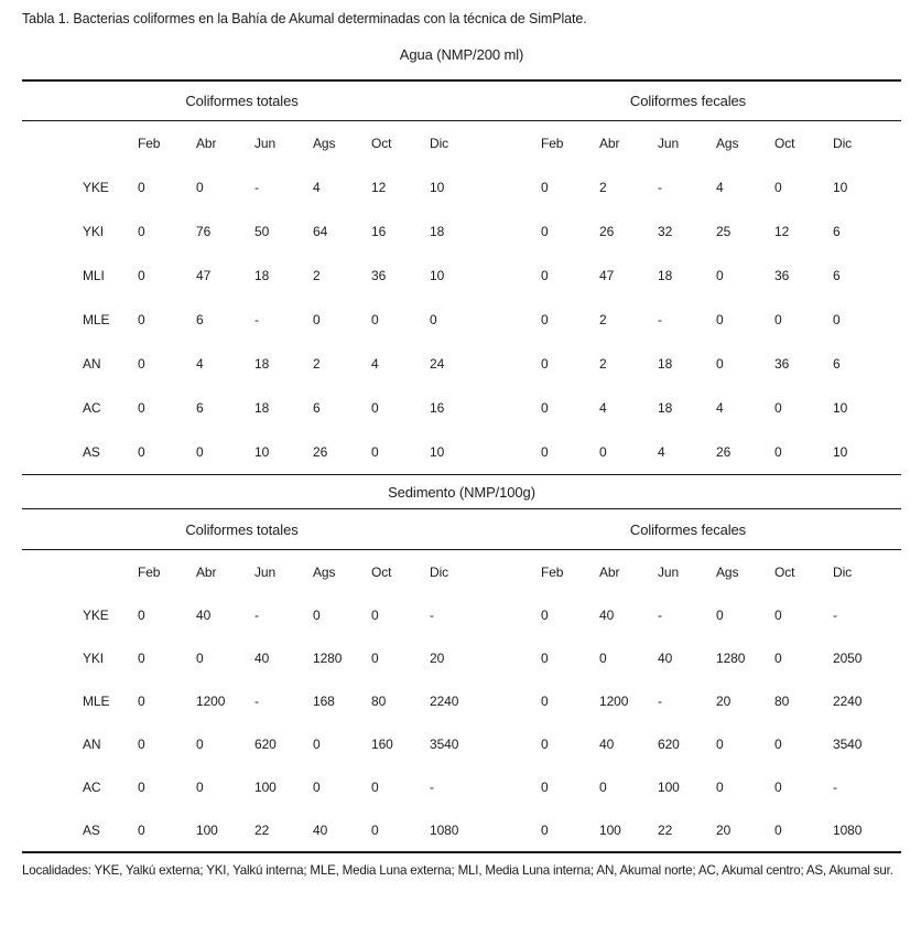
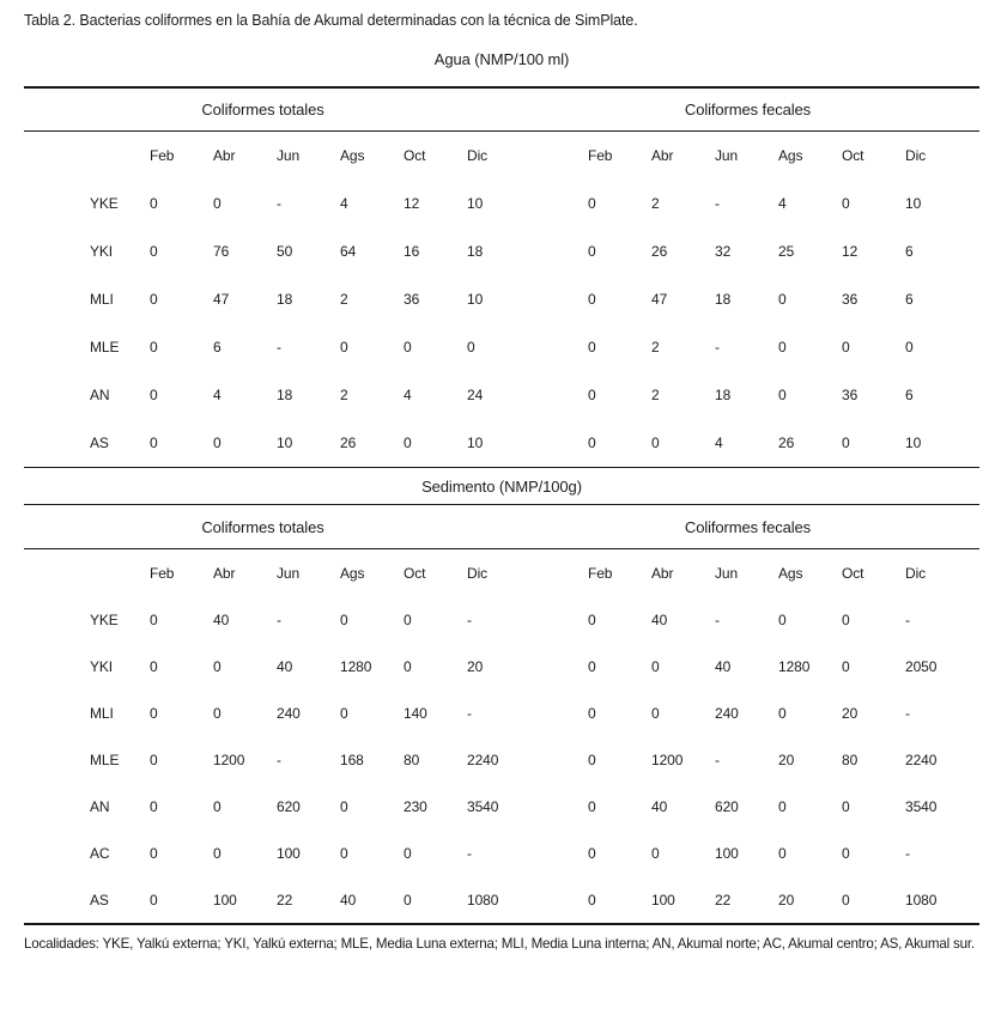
- Tabla 1. Bacterias coliformes en la Bahía de Akumal determinadas con la técnica de SimPlate.
+ Tabla 2. Bacterias coliformes en la Bahía de Akumal determinadas con la técnica de SimPlate.
- Agua (NMP/200 ml)
+ Agua (NMP/100 ml)
  Coliformes totales
  Coliformes fecales
  	Feb	Abr	Jun	Ags	Oct	Dic	Feb	Abr	Jun	Ags	Oct	Dic
  YKE	0	0	-	4	12	10	0	2	-	4	0	10
  YKI	0	76	50	64	16	18	0	26	32	25	12	6
  MLI	0	47	18	2	36	10	0	47	18	0	36	6
  MLE	0	6	-	0	0	0	0	2	-	0	0	0
  AN	0	4	18	2	4	24	0	2	18	0	36	6
- AC	0	6	18	6	0	16	0	4	18	4	0	10
  AS	0	0	10	26	0	10	0	0	4	26	0	10
  Sedimento (NMP/100g)
  Coliformes totales
  Coliformes fecales
  	Feb	Abr	Jun	Ags	Oct	Dic	Feb	Abr	Jun	Ags	Oct	Dic
  YKE	0	40	-	0	0	-	0	40	-	0	0	-
  YKI	0	0	40	1280	0	20	0	0	40	1280	0	2050
+ MLI	0	0	240	0	140	-	0	0	240	0	20	-
  MLE	0	1200	-	168	80	2240	0	1200	-	20	80	2240
- AN	0	0	620	0	160	3540	0	40	620	0	0	3540
+ AN	0	0	620	0	230	3540	0	40	620	0	0	3540
  AC	0	0	100	0	0	-	0	0	100	0	0	-
  AS	0	100	22	40	0	1080	0	100	22	20	0	1080
- Localidades: YKE, Yalkú externa; YKI, Yalkú interna; MLE, Media Luna externa; MLI, Media Luna interna; AN, Akumal norte; AC, Akumal centro; AS, Akumal sur.
+ Localidades: YKE, Yalkú externa; YKI, Yalkú externa; MLE, Media Luna externa; MLI, Media Luna interna; AN, Akumal norte; AC, Akumal centro; AS, Akumal sur.
